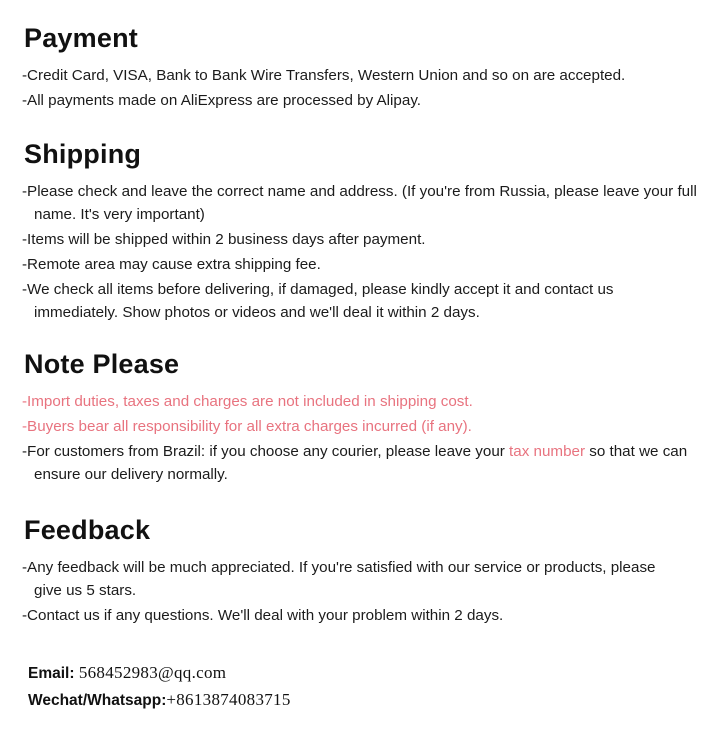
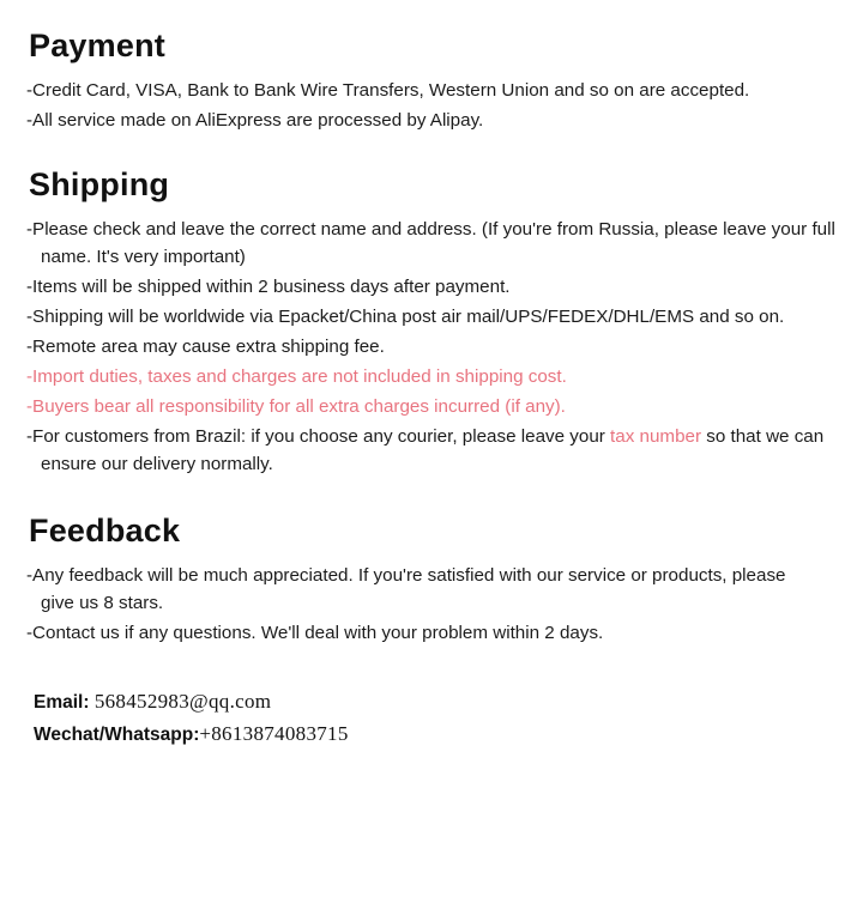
  Payment
  -Credit Card, VISA, Bank to Bank Wire Transfers, Western Union and so on are accepted.
- -All payments made on AliExpress are processed by Alipay.
+ -All service made on AliExpress are processed by Alipay.
  Shipping
  -Please check and leave the correct name and address. (If you're from Russia, please leave your full
  name. It's very important)
  -Items will be shipped within 2 business days after payment.
+ -Shipping will be worldwide via Epacket/China post air mail/UPS/FEDEX/DHL/EMS and so on.
  -Remote area may cause extra shipping fee.
- -We check all items before delivering, if damaged, please kindly accept it and contact us
- immediately. Show photos or videos and we'll deal it within 2 days.
- Note Please
  -Import duties, taxes and charges are not included in shipping cost.
  -Buyers bear all responsibility for all extra charges incurred (if any).
  -For customers from Brazil: if you choose any courier, please leave your tax number so that we can
  ensure our delivery normally.
  Feedback
  -Any feedback will be much appreciated. If you're satisfied with our service or products, please
- give us 5 stars.
+ give us 8 stars.
  -Contact us if any questions. We'll deal with your problem within 2 days.
  Email: 568452983@qq.com
  Wechat/Whatsapp:+8613874083715
